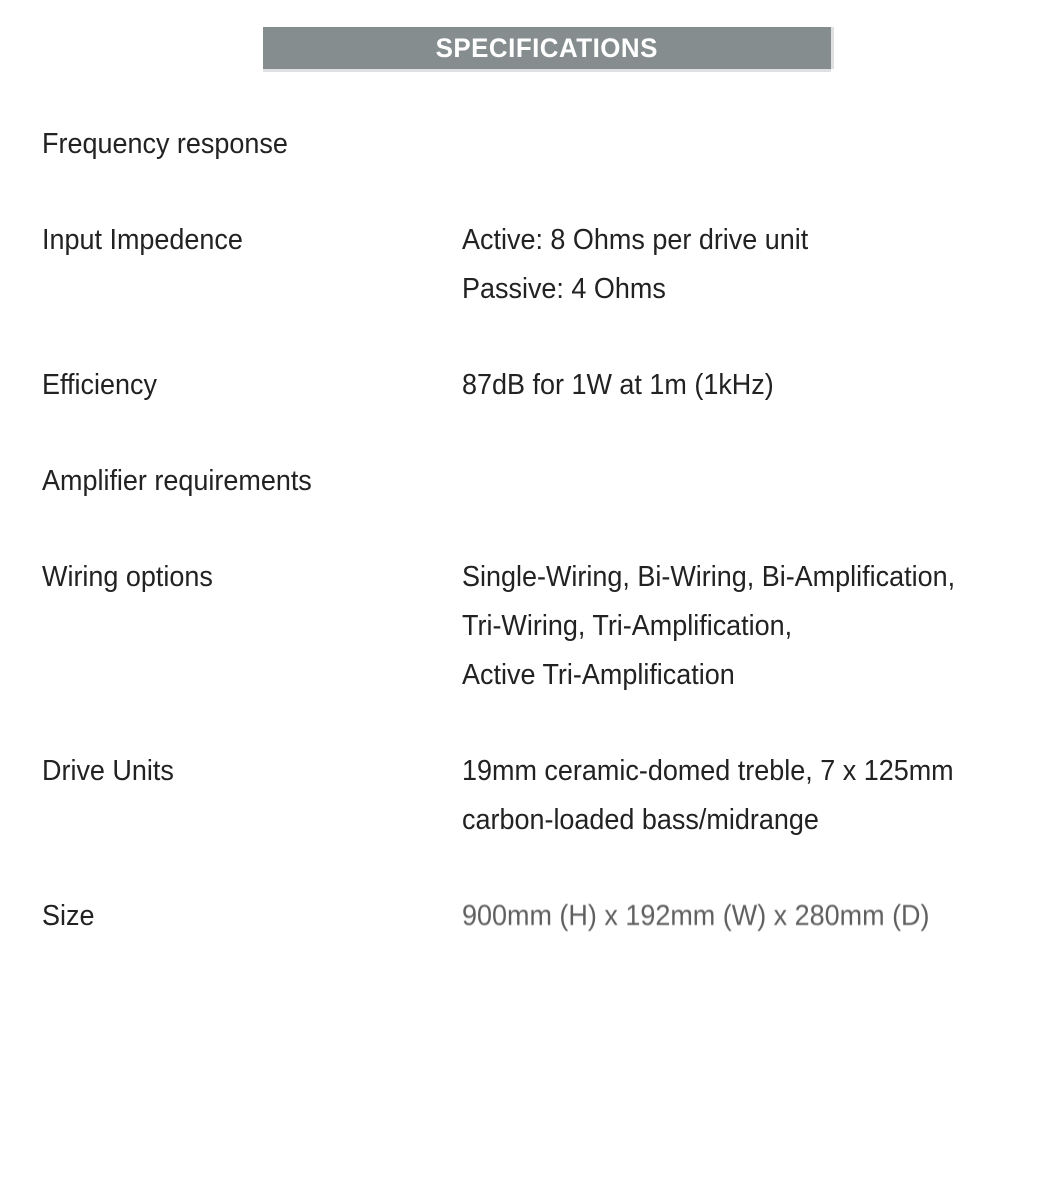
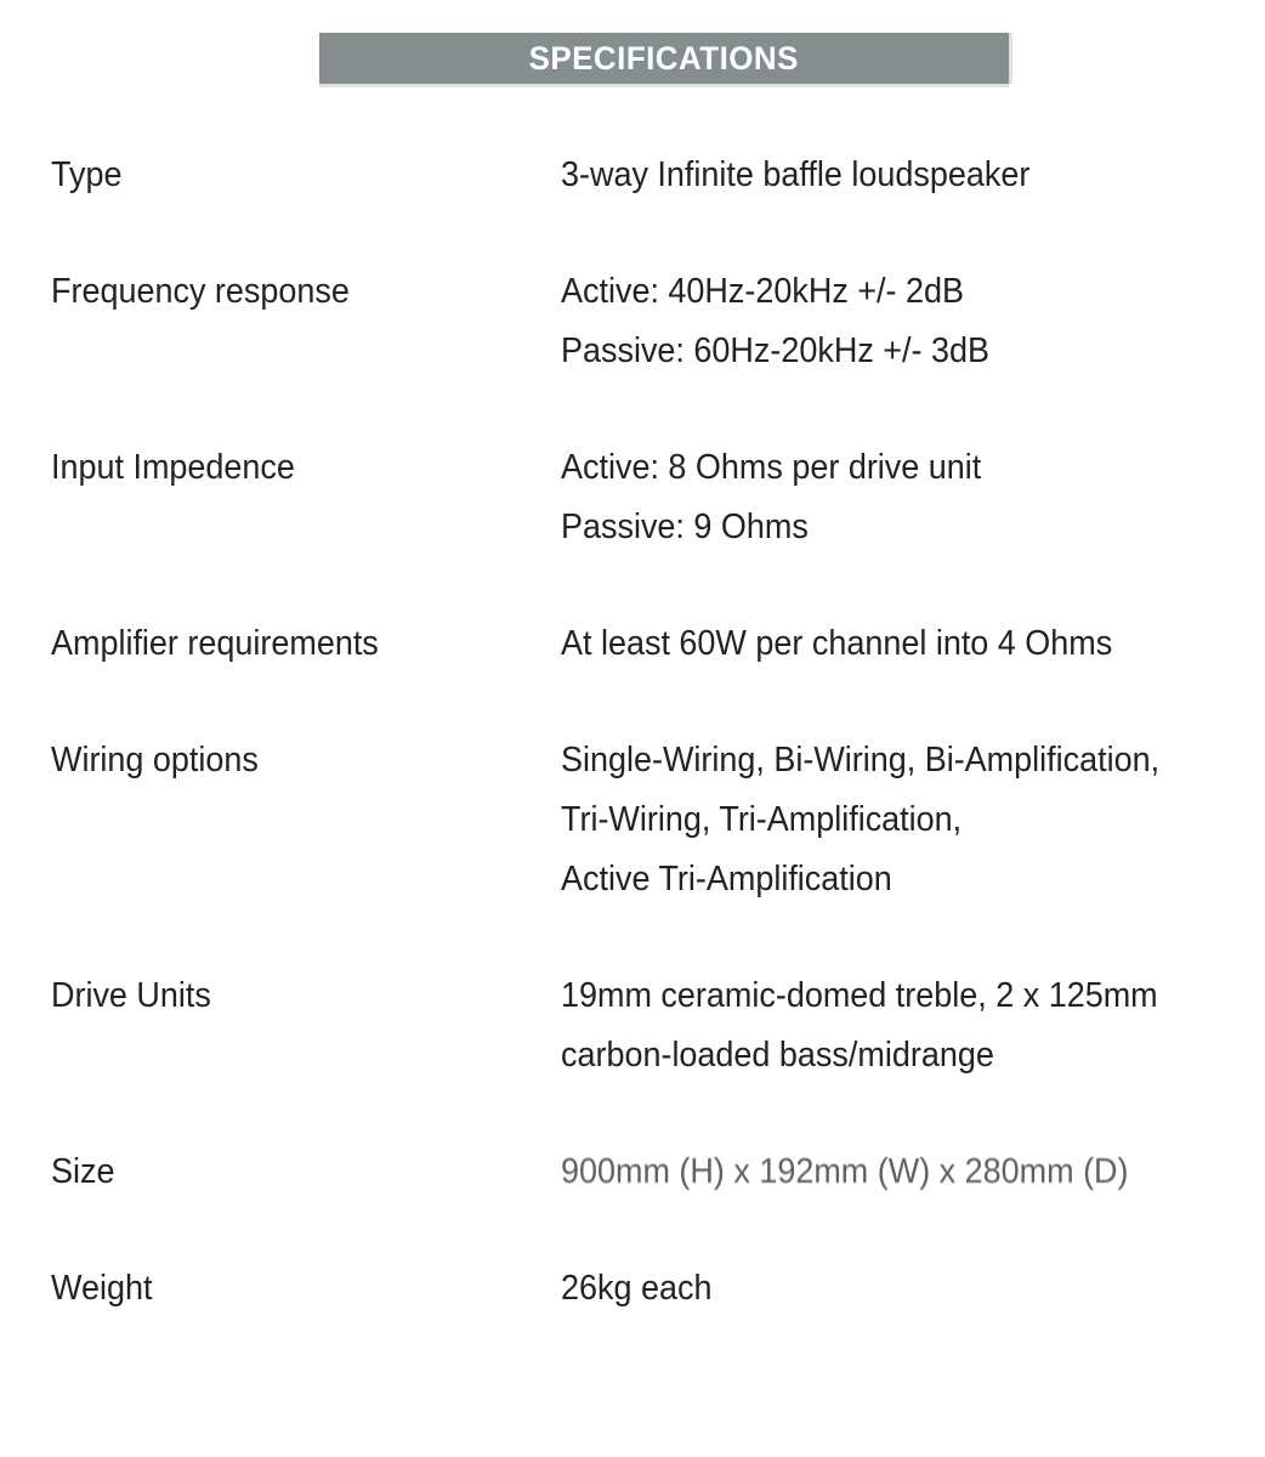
  SPECIFICATIONS
+ Type
+ 3-way Infinite baffle loudspeaker
  Frequency response
+ Active: 40Hz-20kHz +/- 2dB
+ Passive: 60Hz-20kHz +/- 3dB
  Input Impedence
  Active: 8 Ohms per drive unit
- Passive: 4 Ohms
+ Passive: 9 Ohms
- Efficiency
- 87dB for 1W at 1m (1kHz)
  Amplifier requirements
+ At least 60W per channel into 4 Ohms
  Wiring options
  Single-Wiring, Bi-Wiring, Bi-Amplification,
  Tri-Wiring, Tri-Amplification,
  Active Tri-Amplification
  Drive Units
- 19mm ceramic-domed treble, 7 x 125mm
+ 19mm ceramic-domed treble, 2 x 125mm
  carbon-loaded bass/midrange
  Size
  900mm (H) x 192mm (W) x 280mm (D)
+ Weight
+ 26kg each
